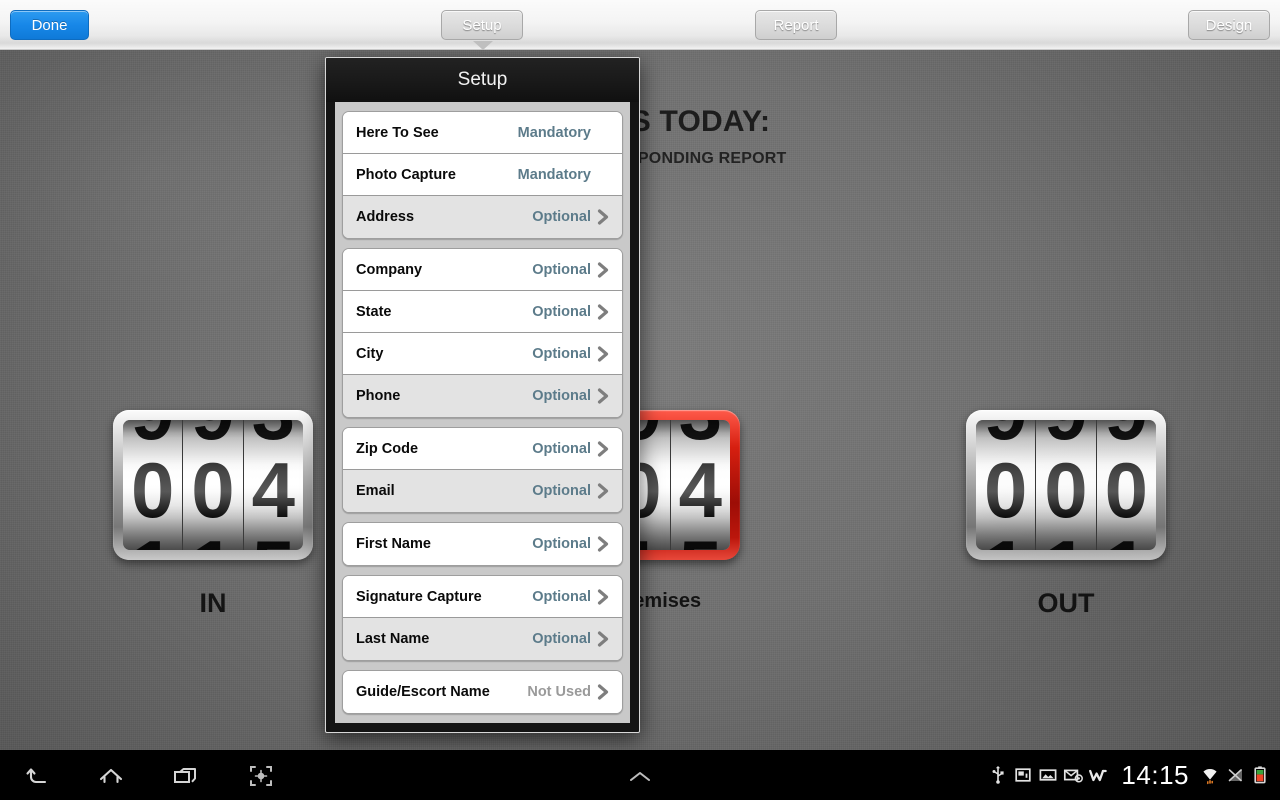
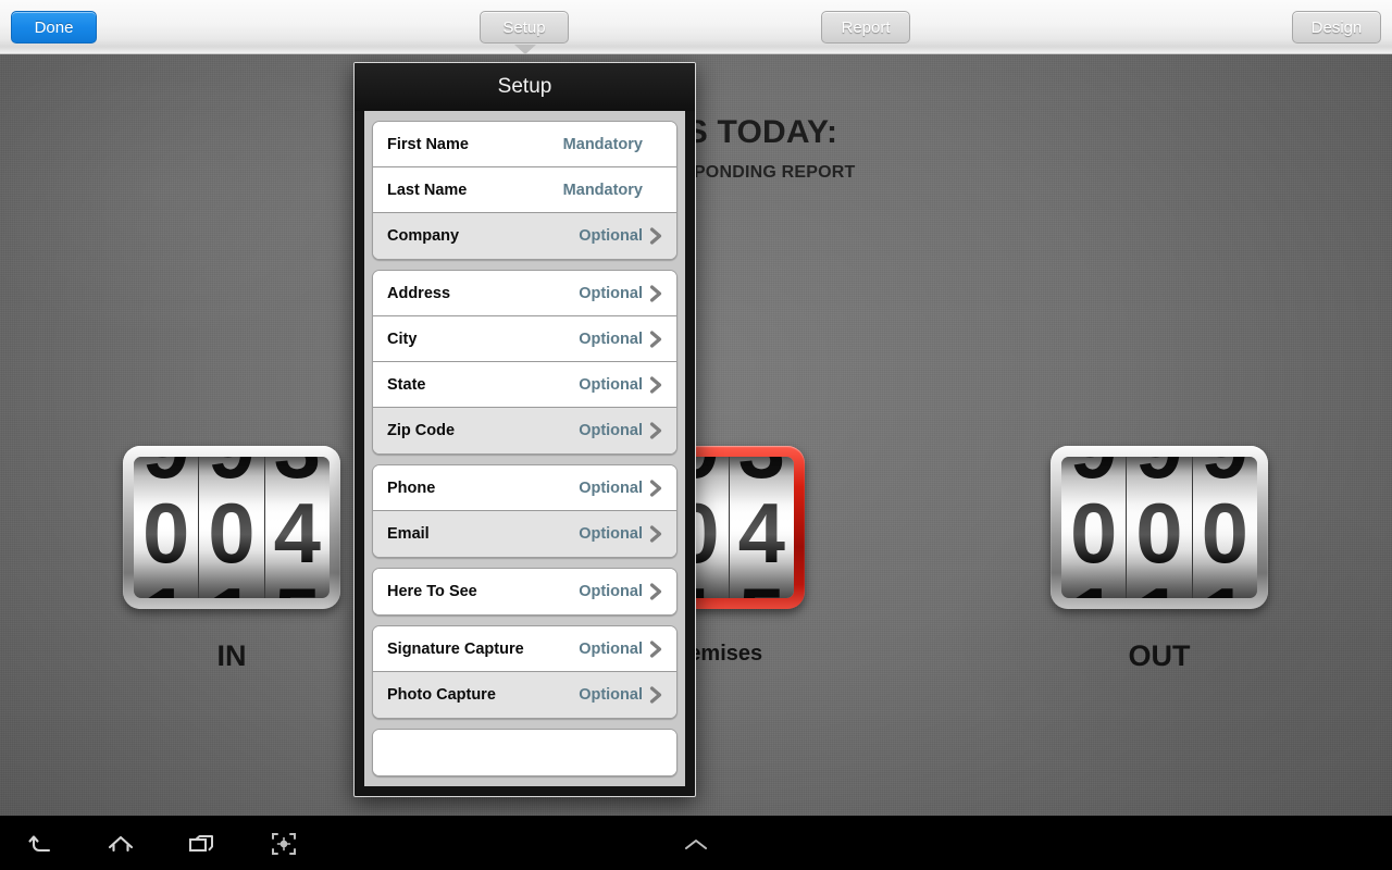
  Done
  Setup
  Report
  Design
  Setup
- Here To See
+ First Name
  Mandatory
- Photo Capture
+ Last Name
  Mandatory
- Address
+ Company
  Optional
- Company
+ Address
  Optional
- State
+ City
  Optional
- City
+ State
  Optional
- Phone
+ Zip Code
  Optional
- Zip Code
+ Phone
  Optional
  Email
  Optional
- First Name
+ Here To See
  Optional
  Signature Capture
  Optional
- Last Name
+ Photo Capture
  Optional
- Guide/Escort Name
- Not Used
- 14:15
